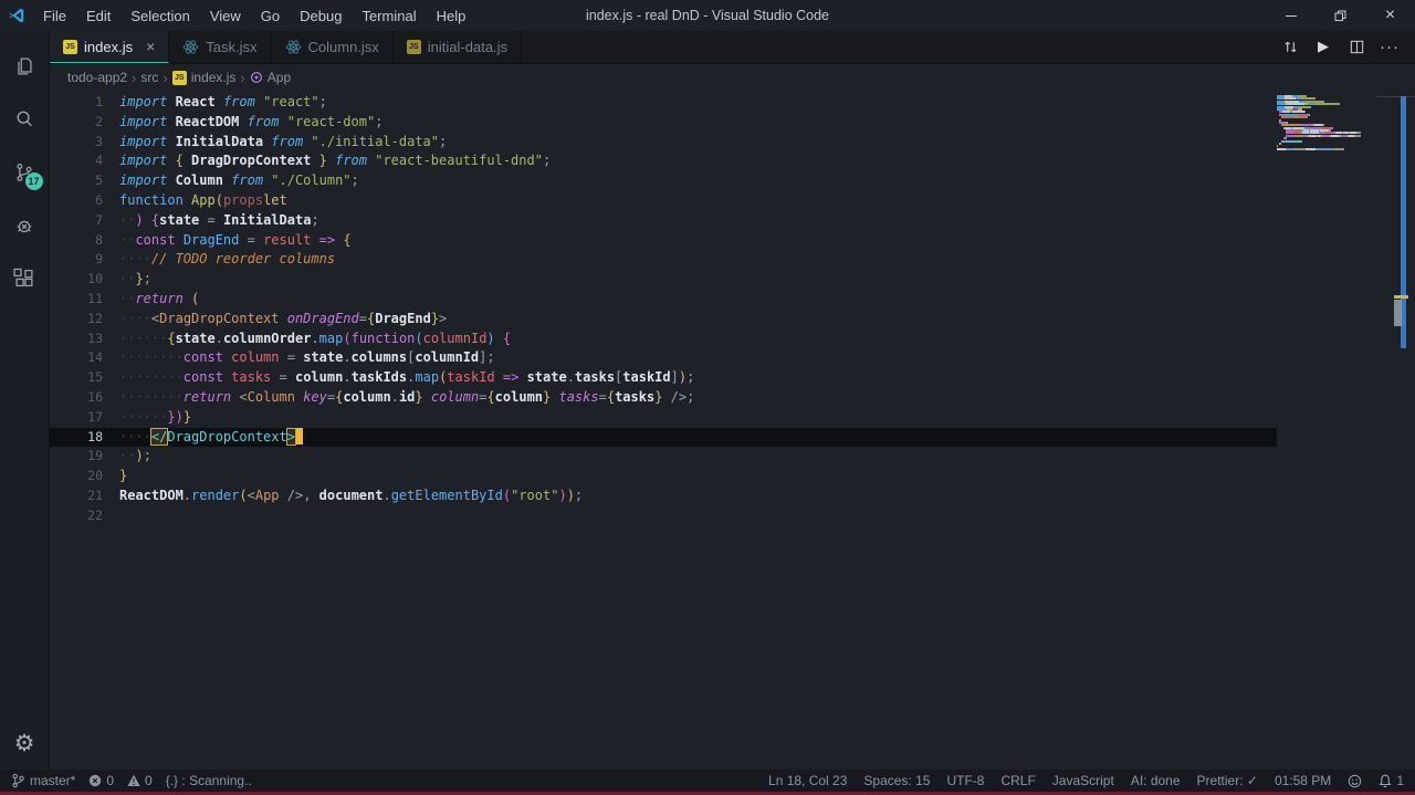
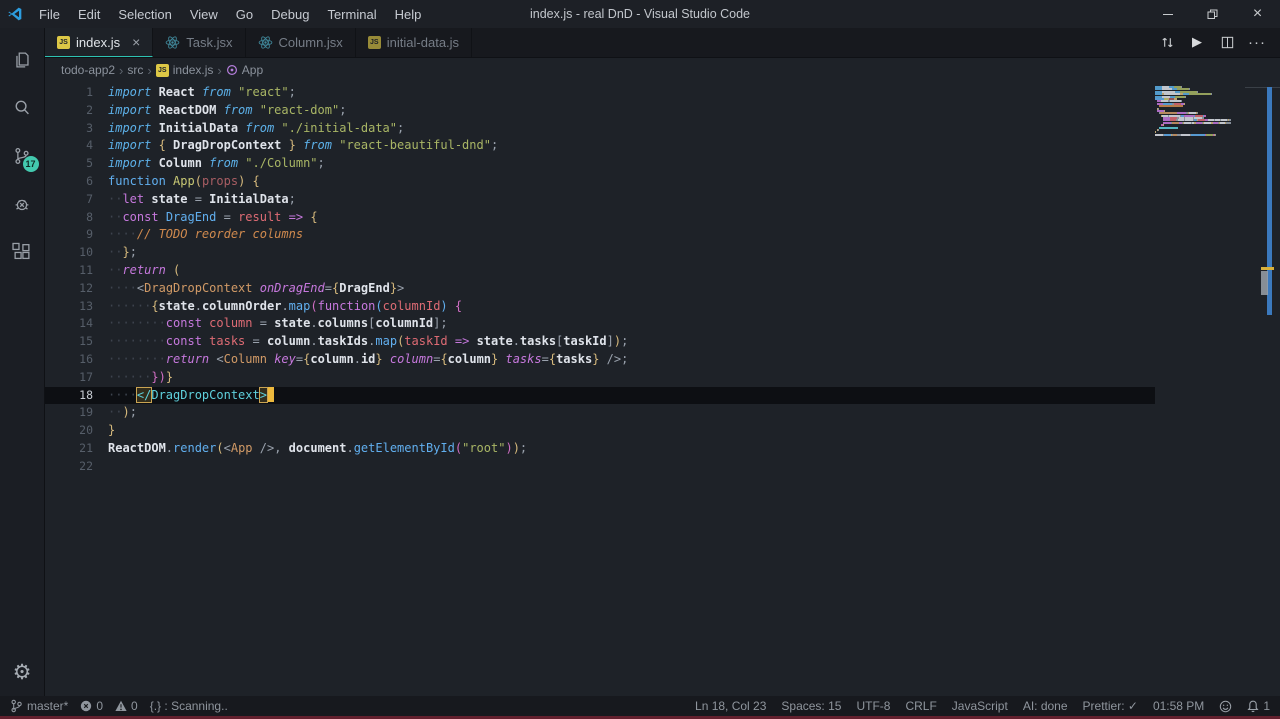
  File
  Edit
  Selection
  View
  Go
  Debug
  Terminal
  Help
  index.js - real DnD - Visual Studio Code
  ×
  17
  ⚙
  index.js
  ×
  Task.jsx
  Column.jsx
  initial-data.js
  ▶
  ···
  todo-app2
  ›
  src
  ›
  index.js
  ›
  App
  1
  import React from "react";
  2
  import ReactDOM from "react-dom";
  3
  import InitialData from "./initial-data";
  4
  import { DragDropContext } from "react-beautiful-dnd";
  5
  import Column from "./Column";
  6
- function App(propslet
+ function App(props) {
  7
- ··) {state = InitialData;
+ ··let state = InitialData;
  8
  ··const DragEnd = result => {
  9
  ····// TODO reorder columns
  10
  ··};
  11
  ··return (
  12
  ····<DragDropContext onDragEnd={DragEnd}>
  13
  ······{state.columnOrder.map(function(columnId) {
  14
  ········const column = state.columns[columnId];
  15
  ········const tasks = column.taskIds.map(taskId => state.tasks[taskId]);
  16
  ········return <Column key={column.id} column={column} tasks={tasks} />;
  17
  ······})}
  18
  ····</DragDropContext>
  19
  ··);
  20
  }
  21
  ReactDOM.render(<App />, document.getElementById("root"));
  22
  master*
  0
  0
  {.} : Scanning..
  Ln 18, Col 23
  Spaces: 15
  UTF-8
  CRLF
  JavaScript
  AI: done
  Prettier: ✓
  01:58 PM
  1
